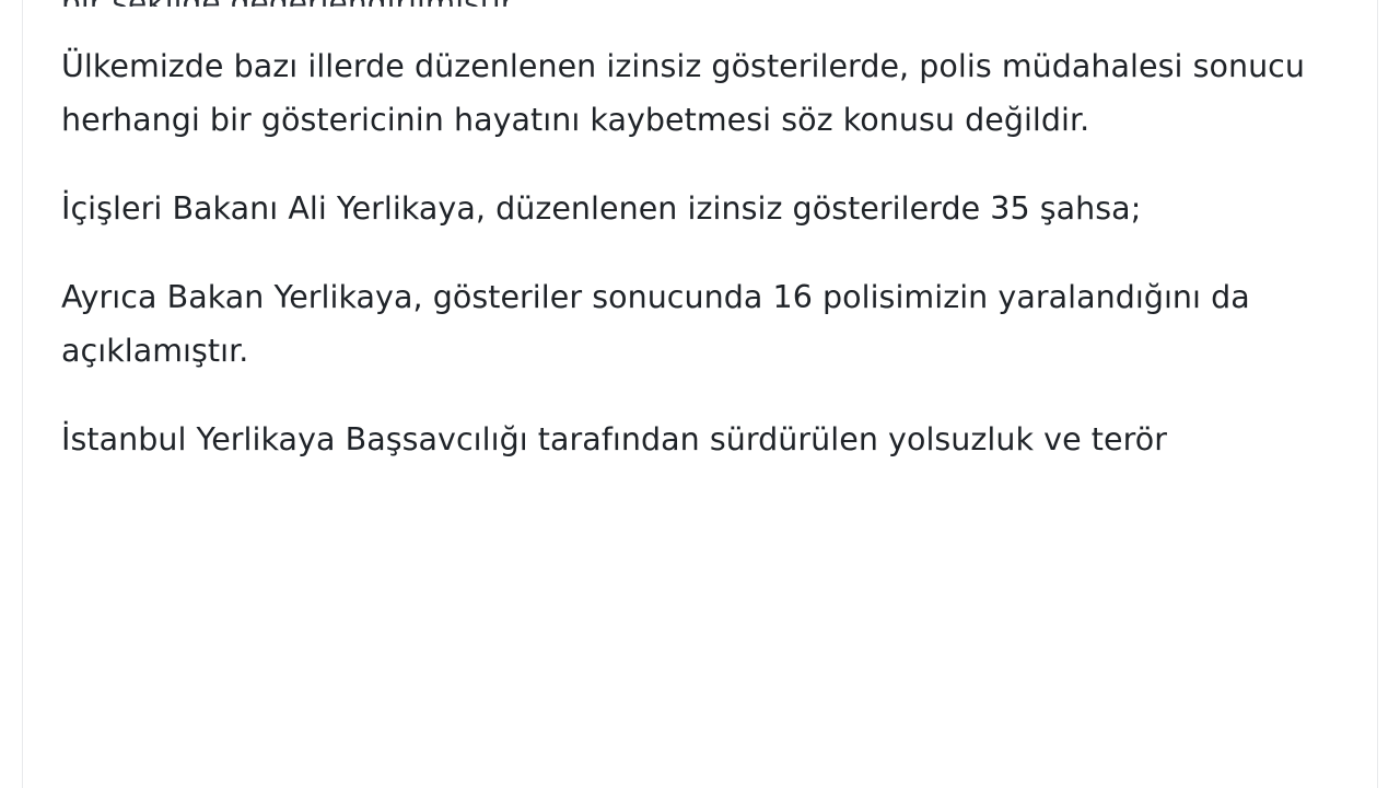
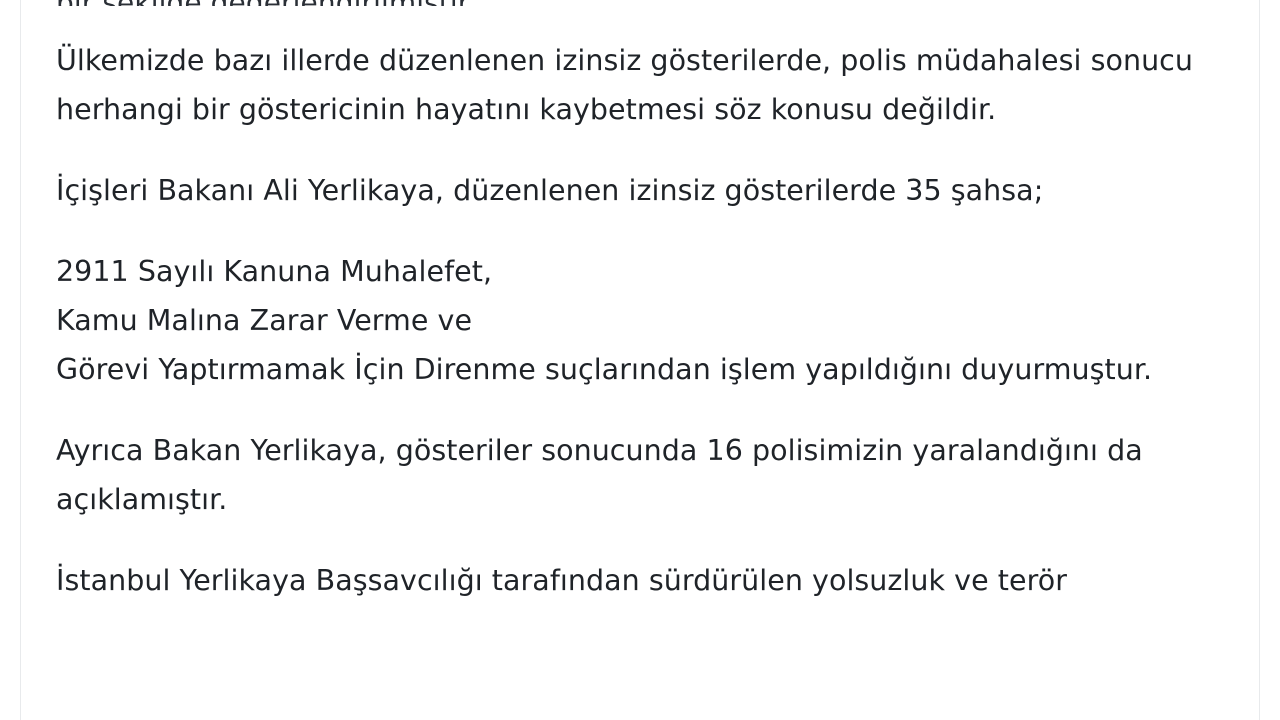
  bir şekilde değerlendirilmiştir.
  Ülkemizde bazı illerde düzenlenen izinsiz gösterilerde, polis müdahalesi sonucu herhangi bir göstericinin hayatını kaybetmesi söz konusu değildir.
  İçişleri Bakanı Ali Yerlikaya, düzenlenen izinsiz gösterilerde 35 şahsa;
+ 2911 Sayılı Kanuna Muhalefet,
+ Kamu Malına Zarar Verme ve
+ Görevi Yaptırmamak İçin Direnme suçlarından işlem yapıldığını duyurmuştur.
  Ayrıca Bakan Yerlikaya, gösteriler sonucunda 16 polisimizin yaralandığını da açıklamıştır.
  İstanbul Yerlikaya Başsavcılığı tarafından sürdürülen yolsuzluk ve terör
